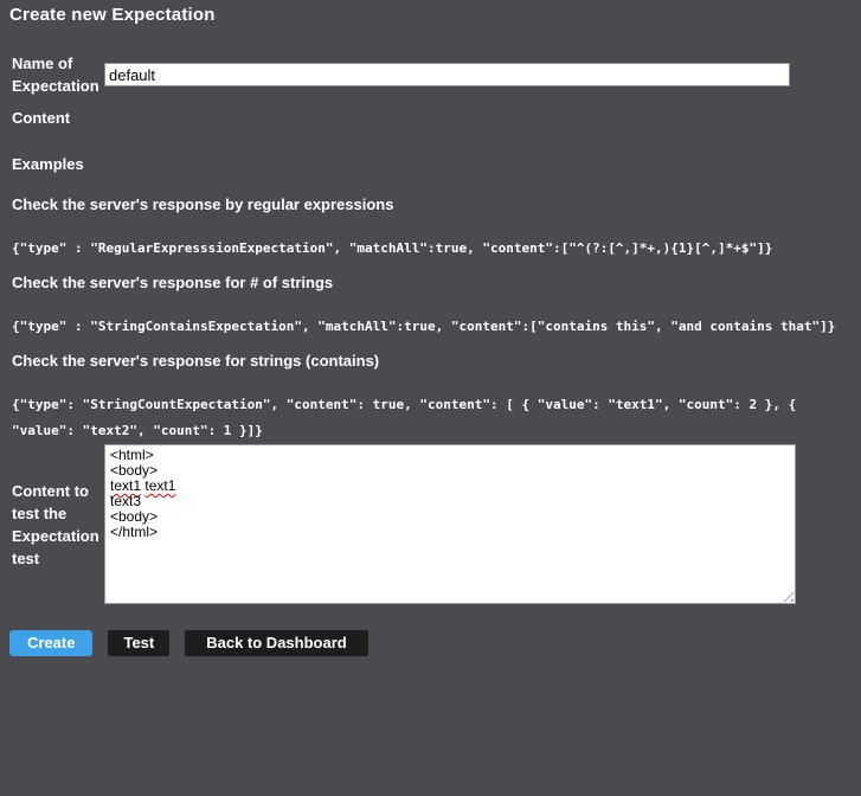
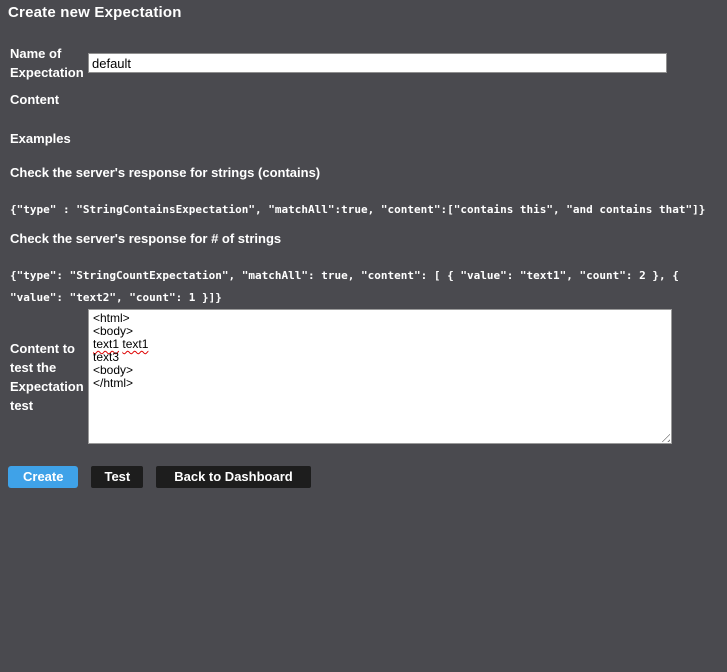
  Create new Expectation
  Name of Expectation
  default
  Content
  Examples
- Check the server's response by regular expressions
- {"type" : "RegularExpresssionExpectation", "matchAll":true, "content":["^(?:[^,]*+,){1}[^,]*+$"]}
- Check the server's response for # of strings
+ Check the server's response for strings (contains)
  {"type" : "StringContainsExpectation", "matchAll":true, "content":["contains this", "and contains that"]}
- Check the server's response for strings (contains)
+ Check the server's response for # of strings
- {"type": "StringCountExpectation", "content": true, "content": [ { "value": "text1", "count": 2 }, { "value": "text2", "count": 1 }]}
+ {"type": "StringCountExpectation", "matchAll": true, "content": [ { "value": "text1", "count": 2 }, { "value": "text2", "count": 1 }]}
  Content to test the Expectation test
  <html>
  <body>
  text1 text1
  text3
  <body>
  </html>
  Create
  Test
  Back to Dashboard
